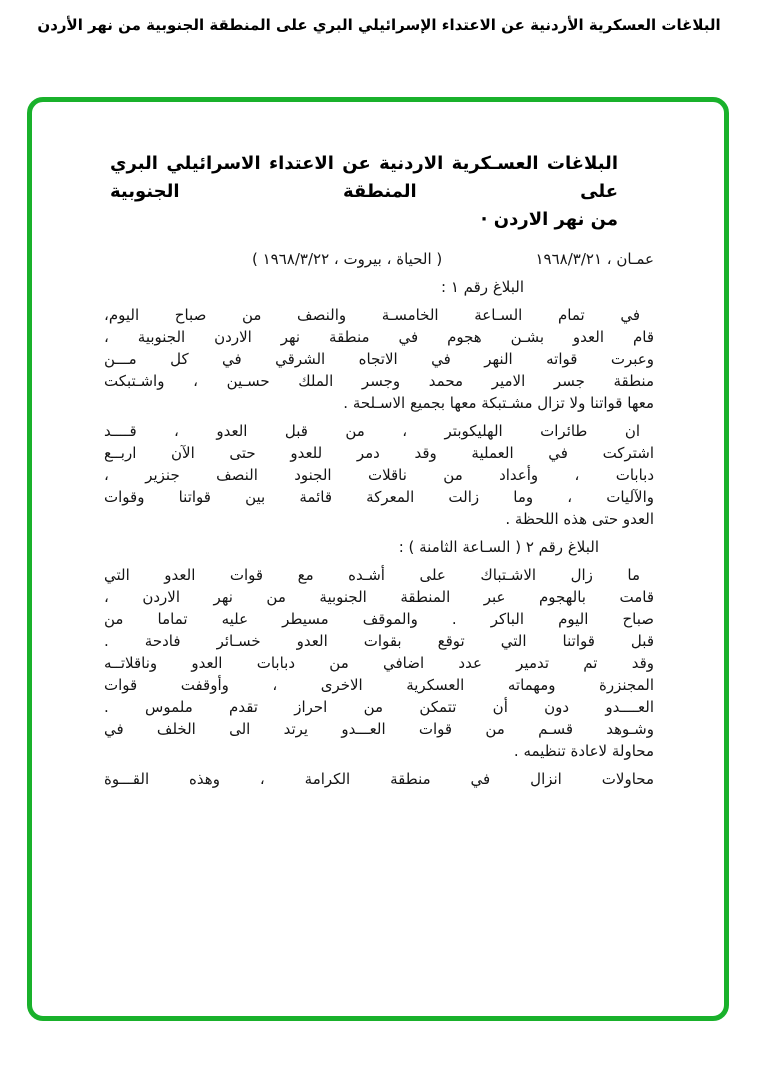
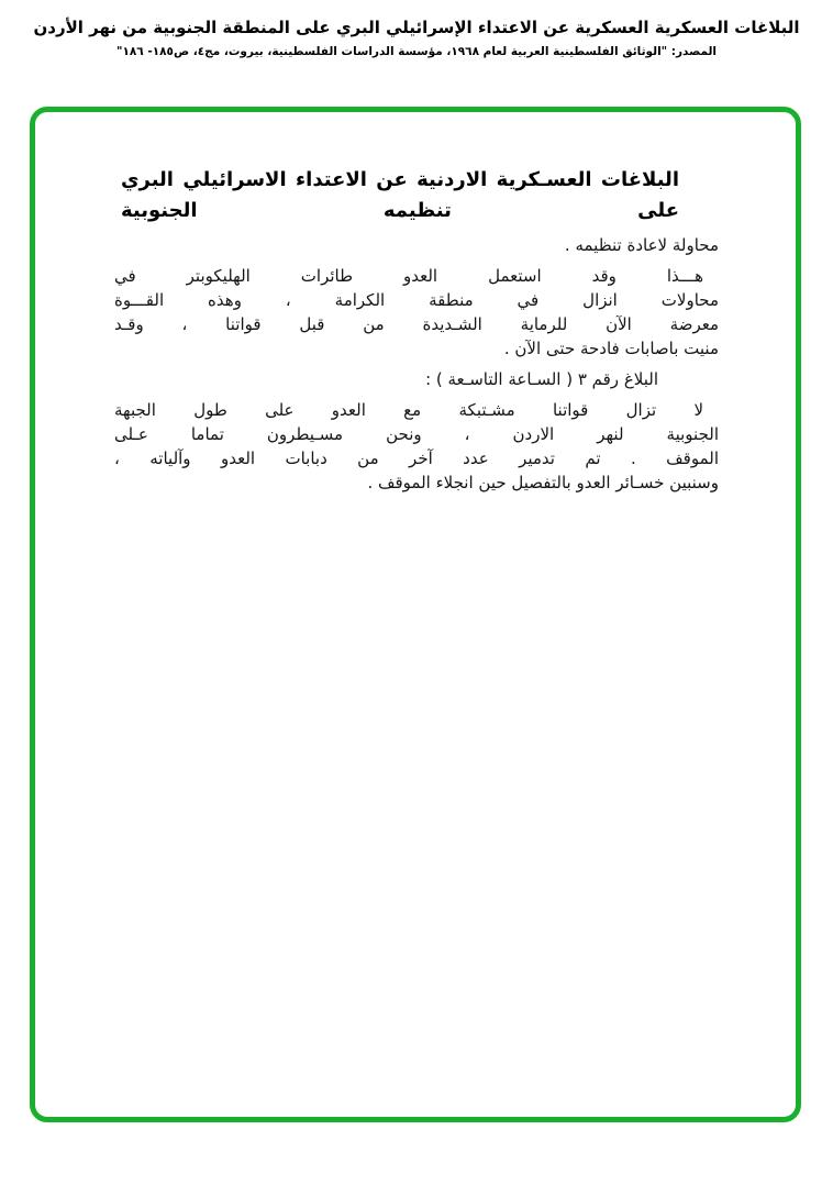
- البلاغات العسكرية الأردنية عن الاعتداء الإسرائيلي البري على المنطقة الجنوبية من نهر الأردن
+ البلاغات العسكرية العسكرية عن الاعتداء الإسرائيلي البري على المنطقة الجنوبية من نهر الأردن
+ المصدر: "الوثائق الفلسطينية العربية لعام ١٩٦٨، مؤسسة الدراسات الفلسطينية، بيروت، مج٤، ص١٨٥- ١٨٦"
- البلاغات العسـكرية الاردنية عن الاعتداء الاسرائيلي البري على المنطقة الجنوبية
+ البلاغات العسـكرية الاردنية عن الاعتداء الاسرائيلي البري على تنظيمه الجنوبية
- من نهر الاردن ·
- عمـان ، ١٩٦٨/٣/٢١
- ( الحياة ، بيروت ، ١٩٦٨/٣/٢٢ )
- البلاغ رقم ١ :
- في تمام السـاعة الخامسـة والنصف من صباح اليوم،
- قام العدو بشـن هجوم في منطقة نهر الاردن الجنوبية ،
- وعبرت قواته النهر في الاتجاه الشرقي في كل مـــن
- منطقة جسر الامير محمد وجسر الملك حسـين ، واشـتبكت
- معها قواتنا ولا تزال مشـتبكة معها بجميع الاسـلحة .
- ان طائرات الهليكوبتر ، من قبل العدو ، قــــد
- اشتركت في العملية وقد دمر للعدو حتى الآن اربــع
- دبابات ، وأعداد من ناقلات الجنود النصف جنزير ،
- والآليات ، وما زالت المعركة قائمة بين قواتنا وقوات
- العدو حتى هذه اللحظة .
- البلاغ رقم ٢ ( السـاعة الثامنة ) :
- ما زال الاشـتباك على أشـده مع قوات العدو التي
- قامت بالهجوم عبر المنطقة الجنوبية من نهر الاردن ،
- صباح اليوم الباكر . والموقف مسيطر عليه تماما من
- قبل قواتنا التي توقع بقوات العدو خسـائر فادحة .
- وقد تم تدمير عدد اضافي من دبابات العدو وناقلاتــه
- المجنزرة ومهماته العسكرية الاخرى ، وأوقفت قوات
- العــــدو دون أن تتمكن من احراز تقدم ملموس .
- وشـوهد قسـم من قوات العـــدو يرتد الى الخلف في
  محاولة لاعادة تنظيمه .
+ هـــذا وقد استعمل العدو طائرات الهليكوبتر في
  محاولات انزال في منطقة الكرامة ، وهذه القـــوة
+ معرضة الآن للرماية الشـديدة من قبل قواتنا ، وقـد
+ منيت باصابات فادحة حتى الآن .
+ البلاغ رقم ٣ ( السـاعة التاسـعة ) :
+ لا تزال قواتنا مشـتبكة مع العدو على طول الجبهة
+ الجنوبية لنهر الاردن ، ونحن مسـيطرون تماما عـلى
+ الموقف . تم تدمير عدد آخر من دبابات العدو وآلياته ،
+ وسنبين خسـائر العدو بالتفصيل حين انجلاء الموقف .
